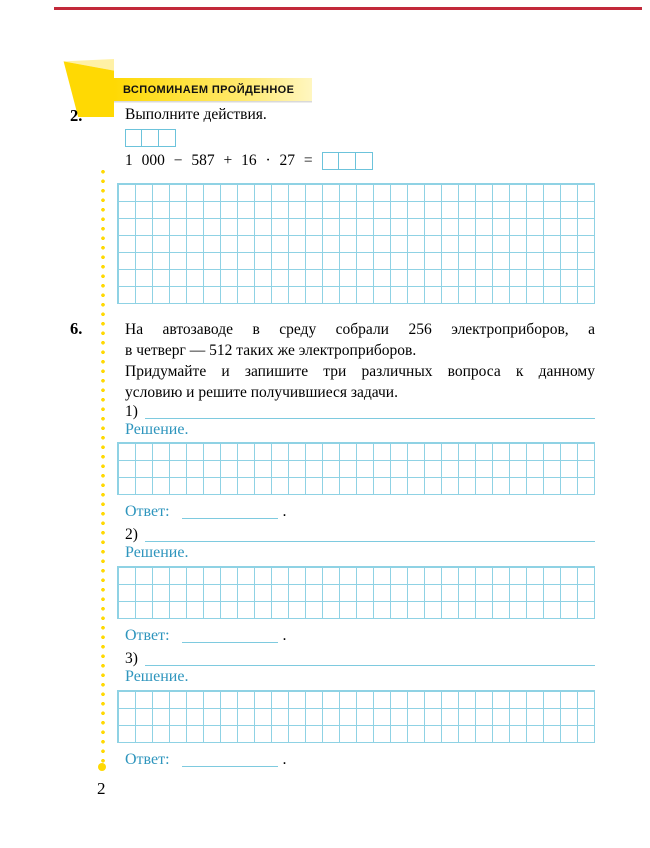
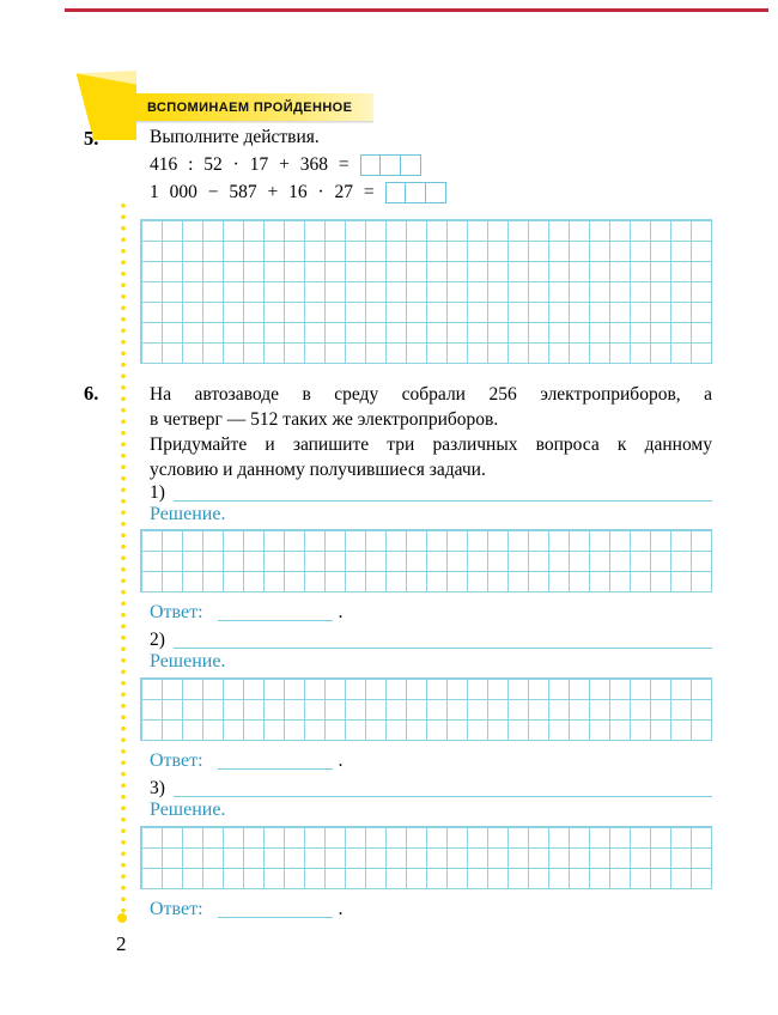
  ВСПОМИНАЕМ ПРОЙДЕННОЕ
- 2.
+ 5.
  Выполните действия.
+ 416 : 52 · 17 + 368 =
  1 000 − 587 + 16 · 27 =
  6.
  На автозаводе в среду собрали 256 электроприборов, а
  в четверг — 512 таких же электроприборов.
  Придумайте и запишите три различных вопроса к данному
- условию и решите получившиеся задачи.
+ условию и данному получившиеся задачи.
  1)
  Решение.
  Ответ:
  .
  2)
  Решение.
  Ответ:
  .
  3)
  Решение.
  Ответ:
  .
  2
